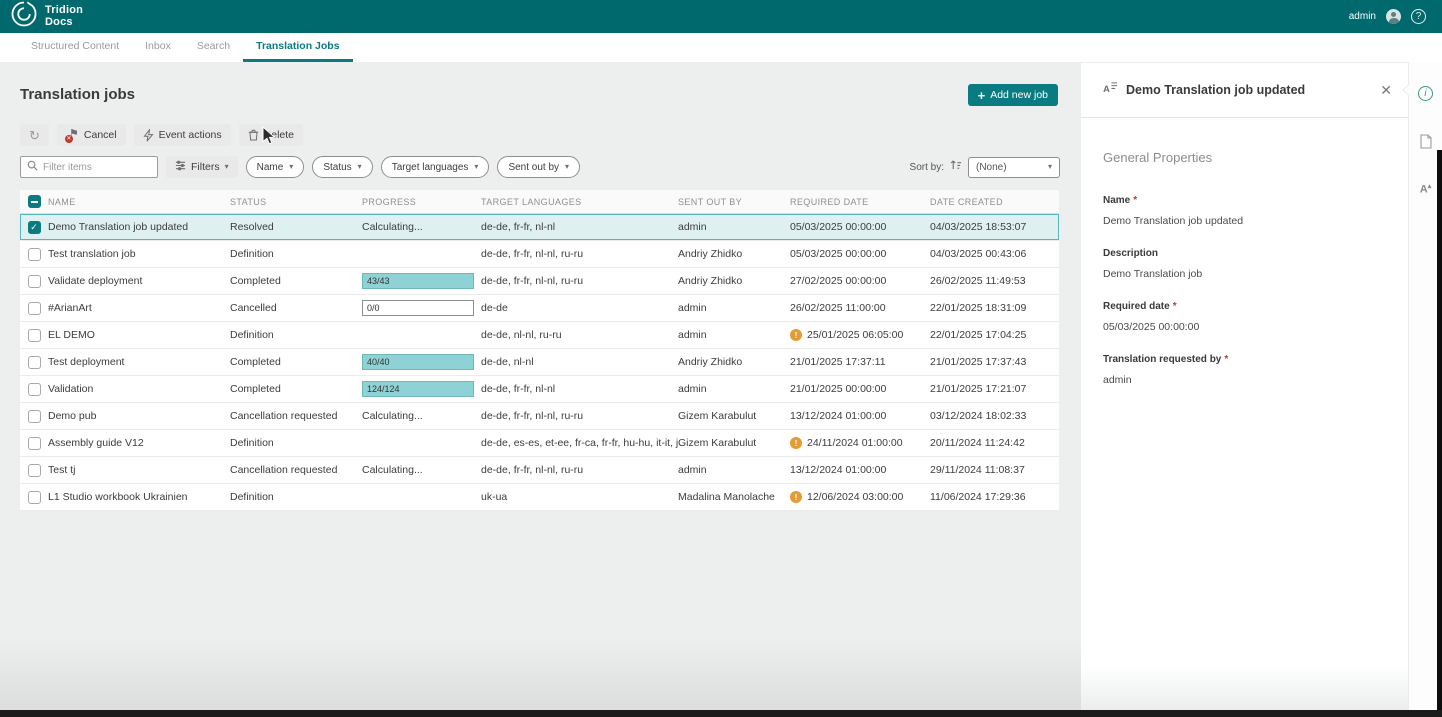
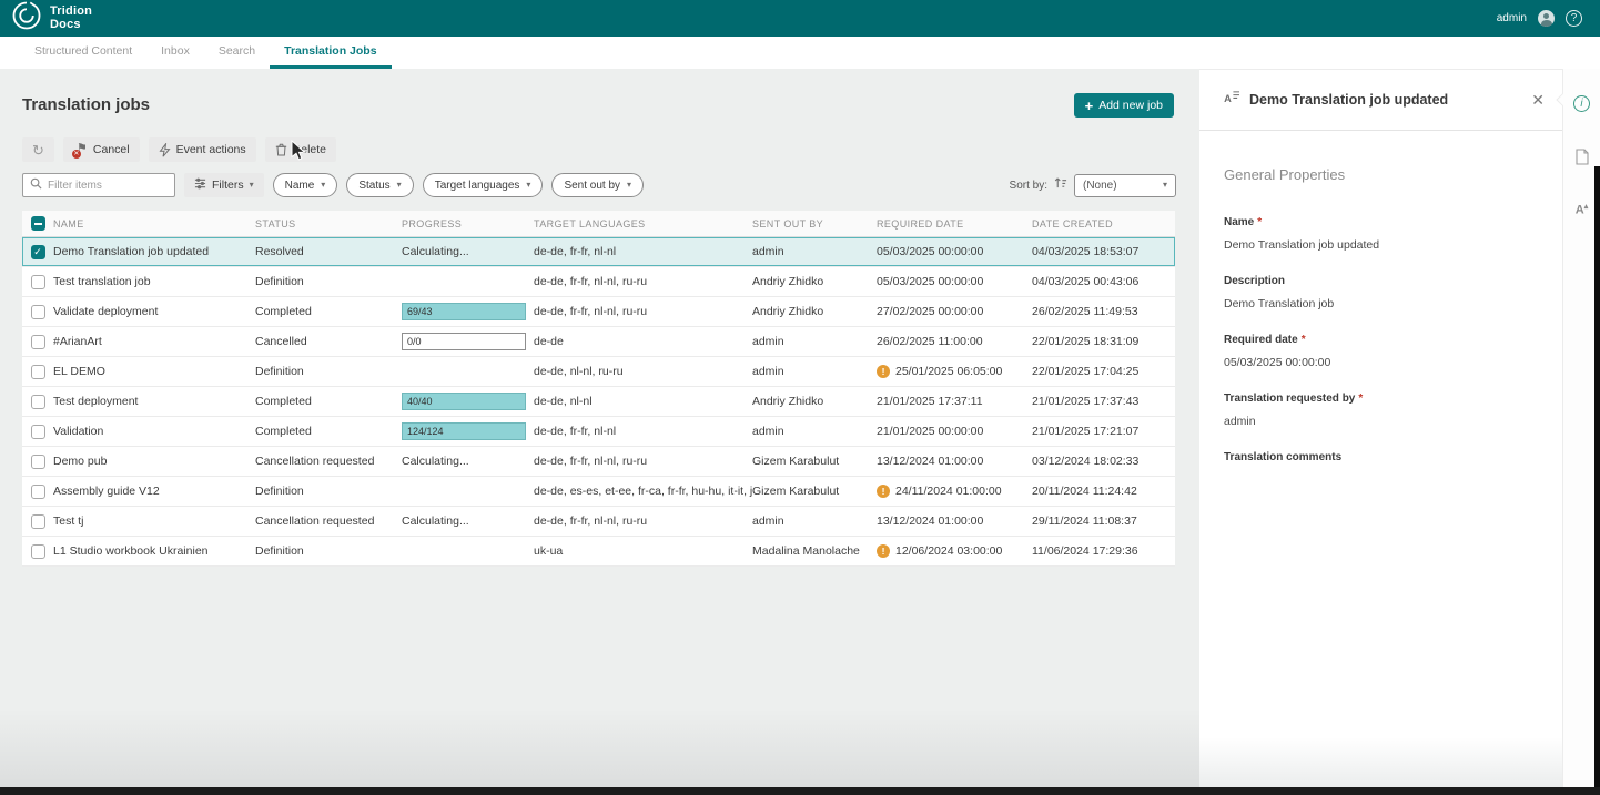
  Tridion
  Docs
  admin
  ?
  Structured Content
  Inbox
  Search
  Translation Jobs
  Translation jobs
  +
  Add new job
  ↻
  ⚑
  Cancel
  Event actions
  elete
  Filter items
  Filters
  ▾
  Name
  ▾
  Status
  ▾
  Target languages
  ▾
  Sent out by
  ▾
  Sort by:
  (None)
  ▾
  NAME
  STATUS
  PROGRESS
  TARGET LANGUAGES
  SENT OUT BY
  REQUIRED DATE
  DATE CREATED
  Demo Translation job updated
  Resolved
  Calculating...
  de-de, fr-fr, nl-nl
  admin
  05/03/2025 00:00:00
  04/03/2025 18:53:07
  Test translation job
  Definition
  de-de, fr-fr, nl-nl, ru-ru
  Andriy Zhidko
  05/03/2025 00:00:00
  04/03/2025 00:43:06
  Validate deployment
  Completed
- 43/43
+ 69/43
  de-de, fr-fr, nl-nl, ru-ru
  Andriy Zhidko
  27/02/2025 00:00:00
  26/02/2025 11:49:53
  #ArianArt
  Cancelled
  0/0
  de-de
  admin
  26/02/2025 11:00:00
  22/01/2025 18:31:09
  EL DEMO
  Definition
  de-de, nl-nl, ru-ru
  admin
  !
  25/01/2025 06:05:00
  22/01/2025 17:04:25
  Test deployment
  Completed
  40/40
  de-de, nl-nl
  Andriy Zhidko
  21/01/2025 17:37:11
  21/01/2025 17:37:43
  Validation
  Completed
  124/124
  de-de, fr-fr, nl-nl
  admin
  21/01/2025 00:00:00
  21/01/2025 17:21:07
  Demo pub
  Cancellation requested
  Calculating...
  de-de, fr-fr, nl-nl, ru-ru
  Gizem Karabulut
  13/12/2024 01:00:00
  03/12/2024 18:02:33
  Assembly guide V12
  Definition
  de-de, es-es, et-ee, fr-ca, fr-fr, hu-hu, it-it, j
  Gizem Karabulut
  !
  24/11/2024 01:00:00
  20/11/2024 11:24:42
  Test tj
  Cancellation requested
  Calculating...
  de-de, fr-fr, nl-nl, ru-ru
  admin
  13/12/2024 01:00:00
  29/11/2024 11:08:37
  L1 Studio workbook Ukrainien
  Definition
  uk-ua
  Madalina Manolache
  !
  12/06/2024 03:00:00
  11/06/2024 17:29:36
  A
  Demo Translation job updated
  ✕
  General Properties
  Name *
  Demo Translation job updated
  Description
  Demo Translation job
  Required date *
  05/03/2025 00:00:00
  Translation requested by *
  admin
+ Translation comments
  i
